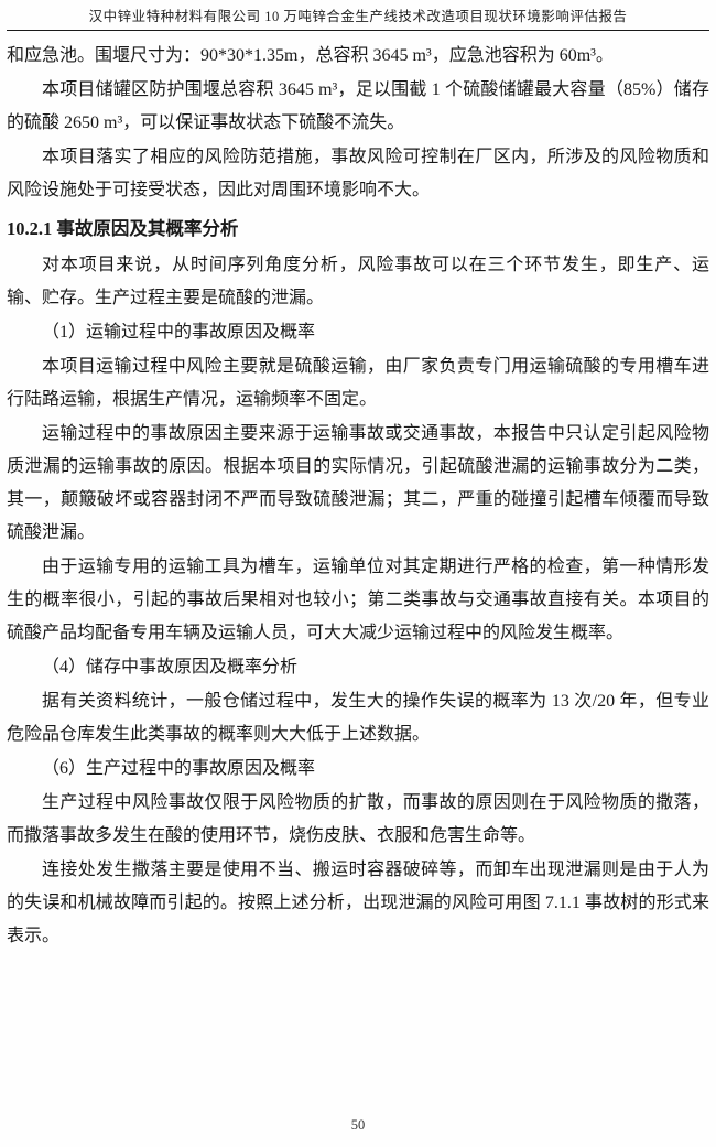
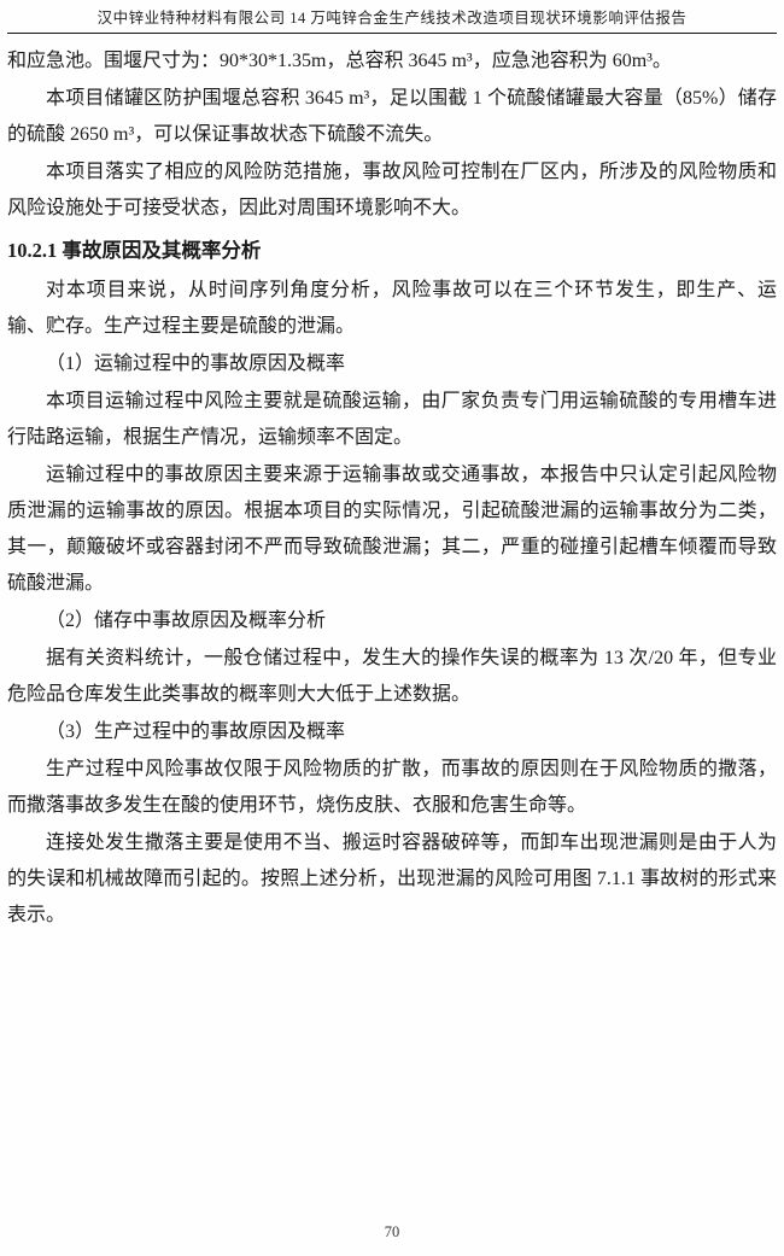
- 汉中锌业特种材料有限公司 10 万吨锌合金生产线技术改造项目现状环境影响评估报告
+ 汉中锌业特种材料有限公司 14 万吨锌合金生产线技术改造项目现状环境影响评估报告
  和应急池。围堰尺寸为：90*30*1.35m，总容积 3645 m³，应急池容积为 60m³。
  本项目储罐区防护围堰总容积 3645 m³，足以围截 1 个硫酸储罐最大容量（85%）储存的硫酸 2650 m³，可以保证事故状态下硫酸不流失。
  本项目落实了相应的风险防范措施，事故风险可控制在厂区内，所涉及的风险物质和风险设施处于可接受状态，因此对周围环境影响不大。
  10.2.1 事故原因及其概率分析
  对本项目来说，从时间序列角度分析，风险事故可以在三个环节发生，即生产、运输、贮存。生产过程主要是硫酸的泄漏。
  （1）运输过程中的事故原因及概率
  本项目运输过程中风险主要就是硫酸运输，由厂家负责专门用运输硫酸的专用槽车进行陆路运输，根据生产情况，运输频率不固定。
  运输过程中的事故原因主要来源于运输事故或交通事故，本报告中只认定引起风险物质泄漏的运输事故的原因。根据本项目的实际情况，引起硫酸泄漏的运输事故分为二类，其一，颠簸破坏或容器封闭不严而导致硫酸泄漏；其二，严重的碰撞引起槽车倾覆而导致硫酸泄漏。
- 由于运输专用的运输工具为槽车，运输单位对其定期进行严格的检查，第一种情形发生的概率很小，引起的事故后果相对也较小；第二类事故与交通事故直接有关。本项目的硫酸产品均配备专用车辆及运输人员，可大大减少运输过程中的风险发生概率。
- （4）储存中事故原因及概率分析
+ （2）储存中事故原因及概率分析
  据有关资料统计，一般仓储过程中，发生大的操作失误的概率为 13 次/20 年，但专业危险品仓库发生此类事故的概率则大大低于上述数据。
- （6）生产过程中的事故原因及概率
+ （3）生产过程中的事故原因及概率
  生产过程中风险事故仅限于风险物质的扩散，而事故的原因则在于风险物质的撒落，而撒落事故多发生在酸的使用环节，烧伤皮肤、衣服和危害生命等。
  连接处发生撒落主要是使用不当、搬运时容器破碎等，而卸车出现泄漏则是由于人为的失误和机械故障而引起的。按照上述分析，出现泄漏的风险可用图 7.1.1 事故树的形式来表示。
- 50
+ 70
